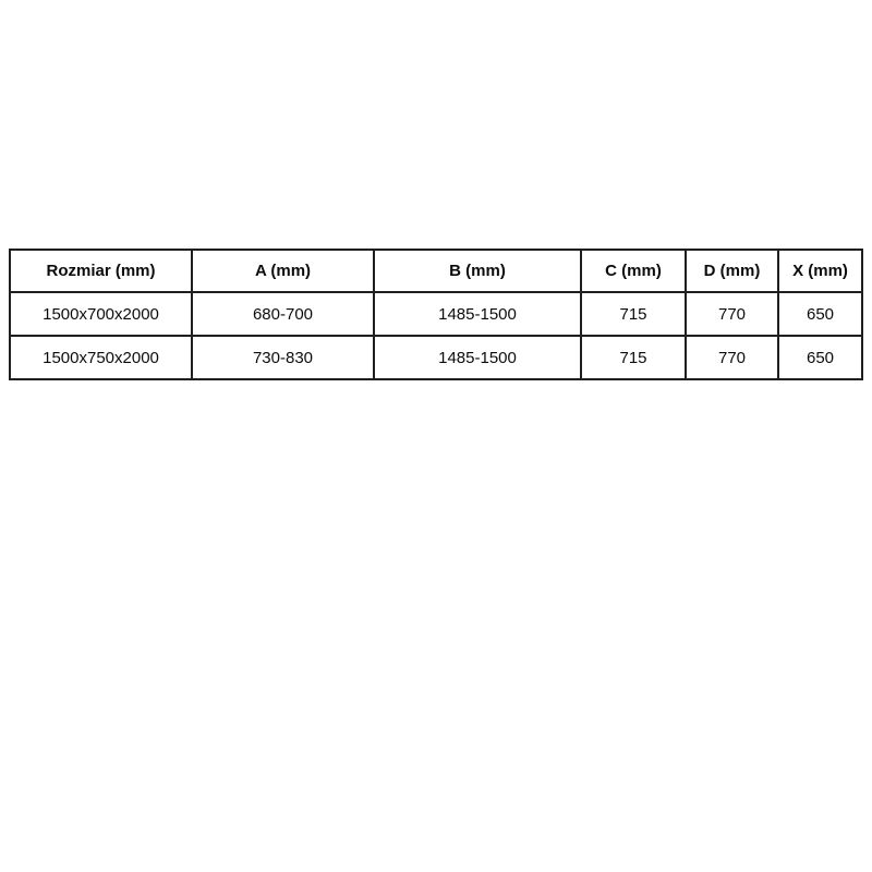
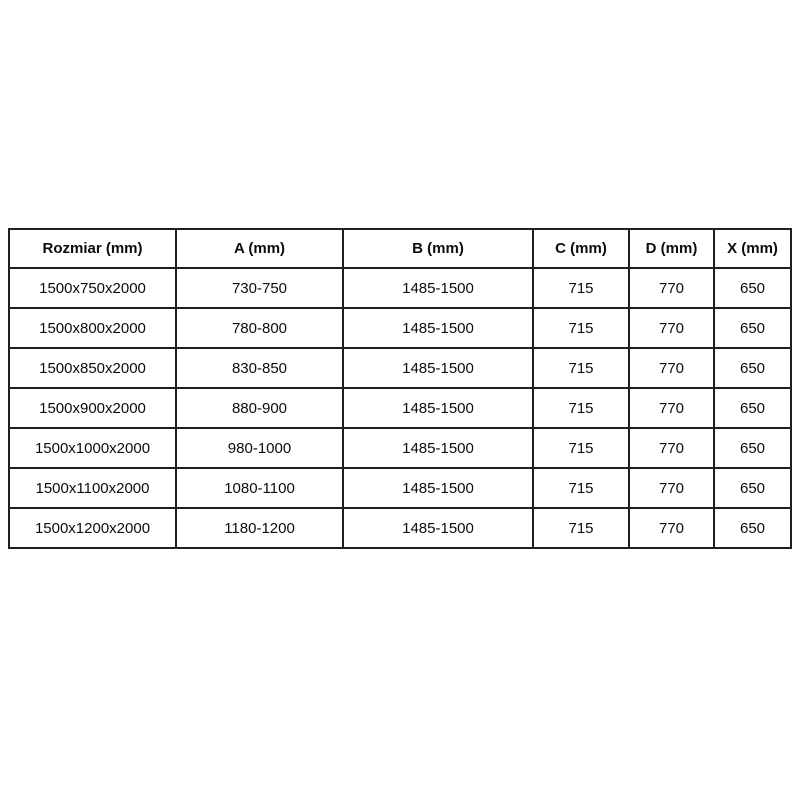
  Rozmiar (mm)	A (mm)	B (mm)	C (mm)	D (mm)	X (mm)
- 1500x700x2000	680-700	1485-1500	715	770	650
- 1500x750x2000	730-830	1485-1500	715	770	650
+ 1500x750x2000	730-750	1485-1500	715	770	650
+ 1500x800x2000	780-800	1485-1500	715	770	650
+ 1500x850x2000	830-850	1485-1500	715	770	650
+ 1500x900x2000	880-900	1485-1500	715	770	650
+ 1500x1000x2000	980-1000	1485-1500	715	770	650
+ 1500x1100x2000	1080-1100	1485-1500	715	770	650
+ 1500x1200x2000	1180-1200	1485-1500	715	770	650
